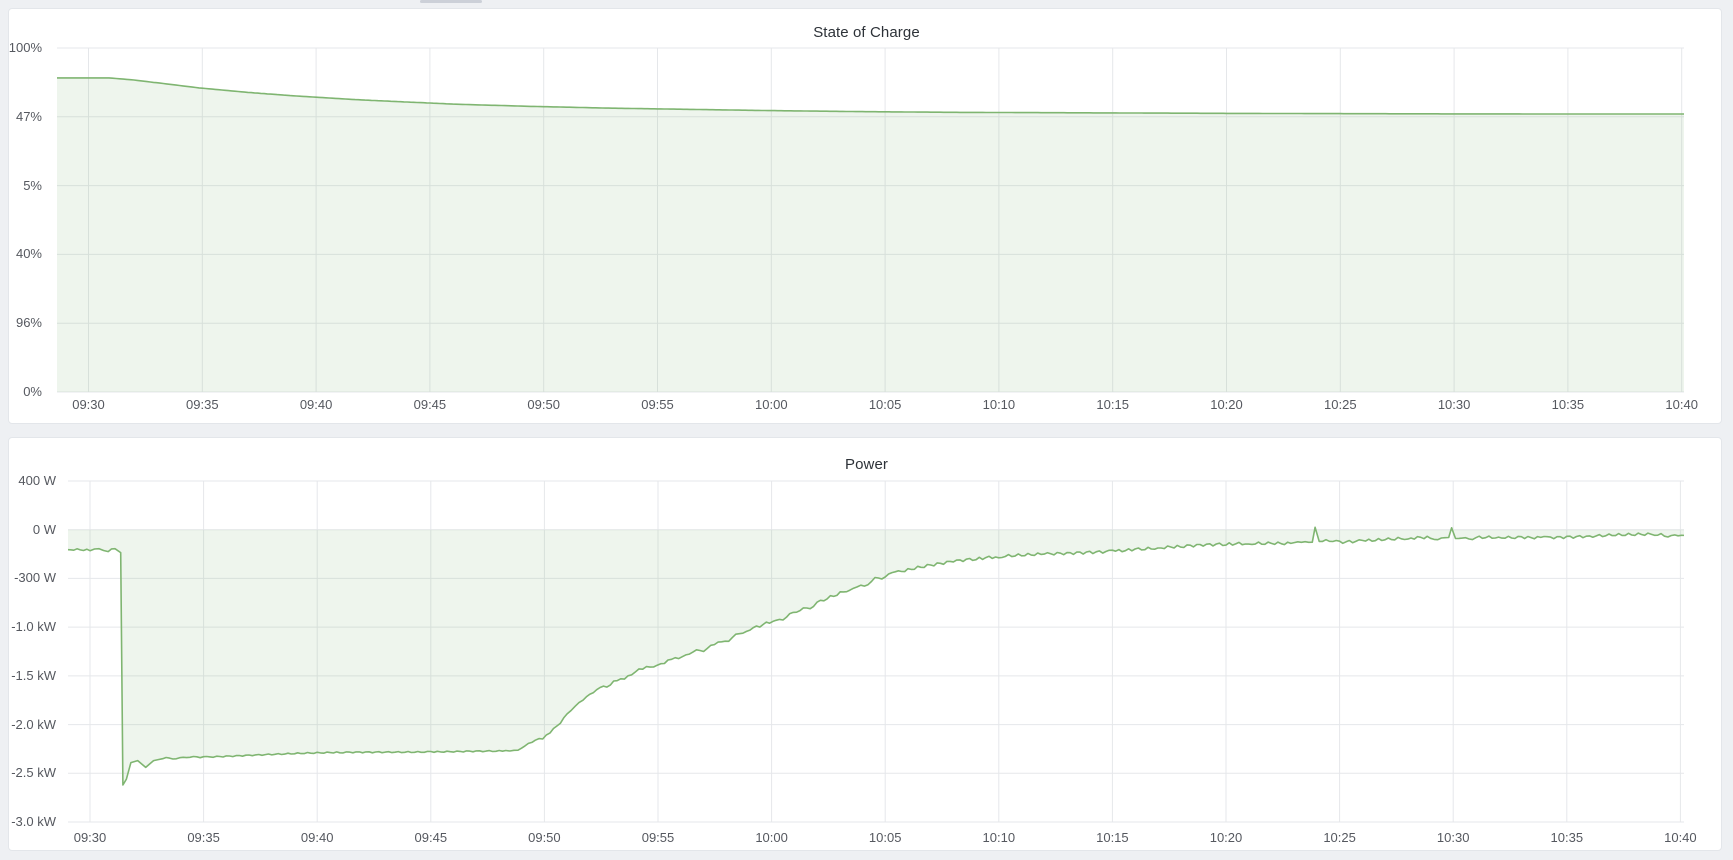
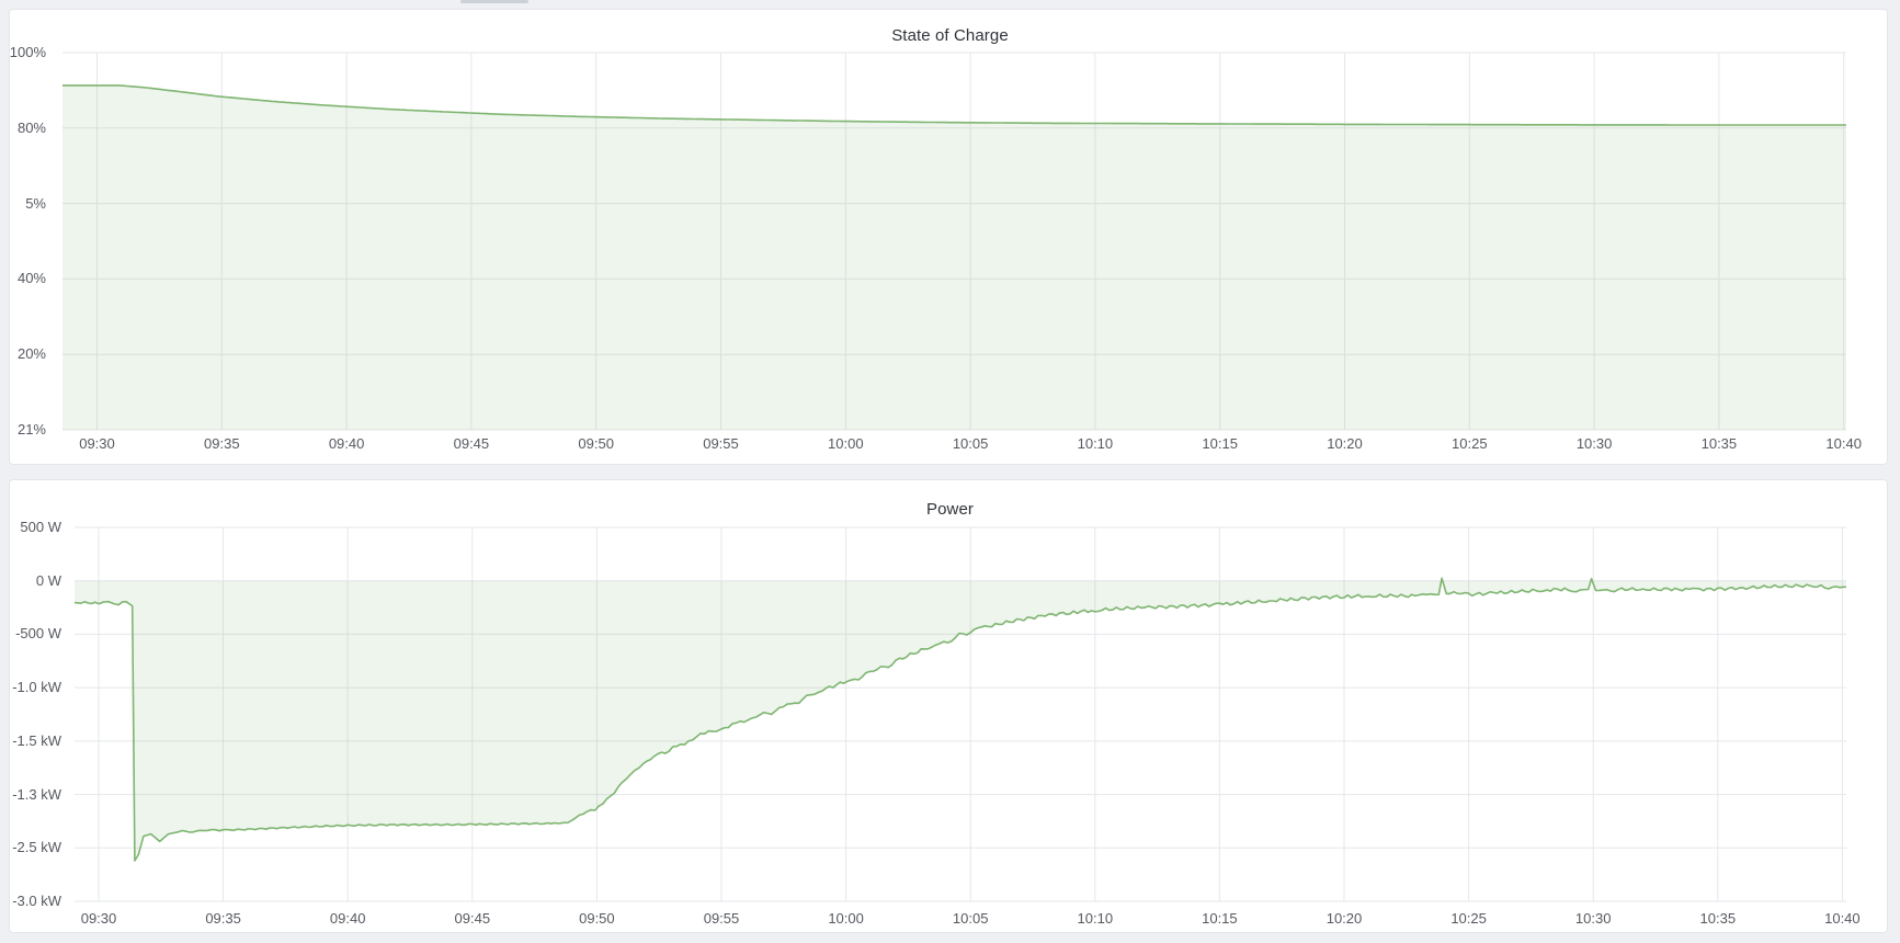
  State of Charge
  Power
  100%
- 47%
+ 80%
  5%
  40%
- 96%
+ 20%
- 0%
+ 21%
  09:30
  09:35
  09:40
  09:45
  09:50
  09:55
  10:00
  10:05
  10:10
  10:15
  10:20
  10:25
  10:30
  10:35
  10:40
- 400 W
+ 500 W
  0 W
- -300 W
+ -500 W
  -1.0 kW
  -1.5 kW
- -2.0 kW
+ -1.3 kW
  -2.5 kW
  -3.0 kW
  09:30
  09:35
  09:40
  09:45
  09:50
  09:55
  10:00
  10:05
  10:10
  10:15
  10:20
  10:25
  10:30
  10:35
  10:40
